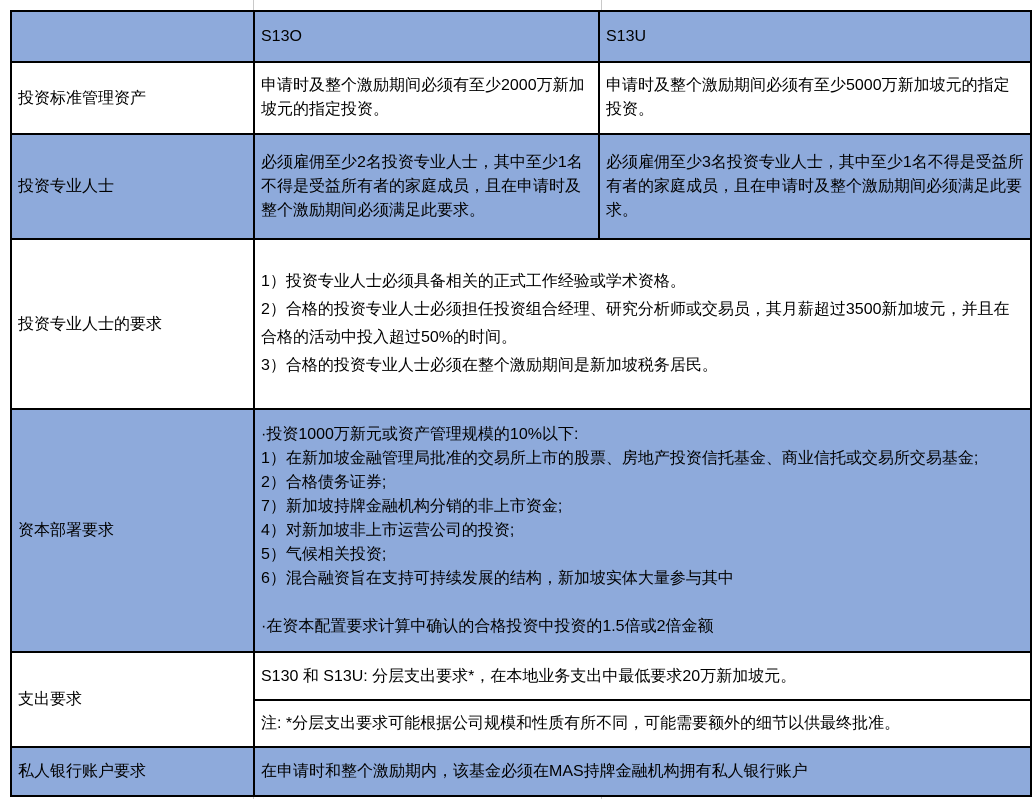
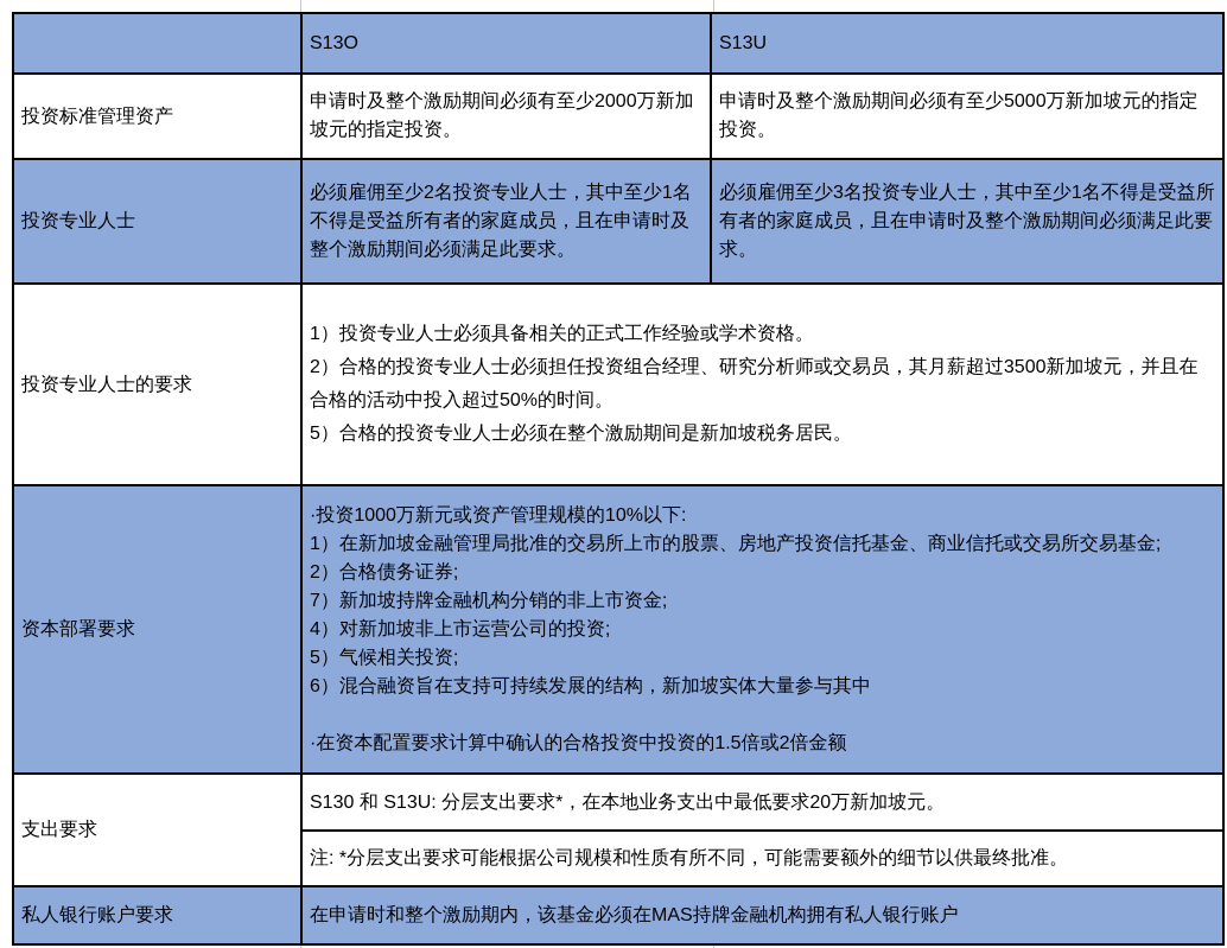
  	S13O	S13U
  投资标准管理资产	申请时及整个激励期间必须有至少2000万新加坡元的指定投资。	申请时及整个激励期间必须有至少5000万新加坡元的指定投资。
  投资专业人士	必须雇佣至少2名投资专业人士，其中至少1名不得是受益所有者的家庭成员，且在申请时及整个激励期间必须满足此要求。	必须雇佣至少3名投资专业人士，其中至少1名不得是受益所有者的家庭成员，且在申请时及整个激励期间必须满足此要求。
- 投资专业人士的要求	1）投资专业人士必须具备相关的正式工作经验或学术资格。 2）合格的投资专业人士必须担任投资组合经理、研究分析师或交易员，其月薪超过3500新加坡元，并且在合格的活动中投入超过50%的时间。 3）合格的投资专业人士必须在整个激励期间是新加坡税务居民。
+ 投资专业人士的要求	1）投资专业人士必须具备相关的正式工作经验或学术资格。 2）合格的投资专业人士必须担任投资组合经理、研究分析师或交易员，其月薪超过3500新加坡元，并且在合格的活动中投入超过50%的时间。 5）合格的投资专业人士必须在整个激励期间是新加坡税务居民。
  资本部署要求	·投资1000万新元或资产管理规模的10%以下: 1）在新加坡金融管理局批准的交易所上市的股票、房地产投资信托基金、商业信托或交易所交易基金; 2）合格债务证券; 7）新加坡持牌金融机构分销的非上市资金; 4）对新加坡非上市运营公司的投资; 5）气候相关投资; 6）混合融资旨在支持可持续发展的结构，新加坡实体大量参与其中 ·在资本配置要求计算中确认的合格投资中投资的1.5倍或2倍金额
  支出要求	S130 和 S13U: 分层支出要求*，在本地业务支出中最低要求20万新加坡元。
  注: *分层支出要求可能根据公司规模和性质有所不同，可能需要额外的细节以供最终批准。
  私人银行账户要求	在申请时和整个激励期内，该基金必须在MAS持牌金融机构拥有私人银行账户
